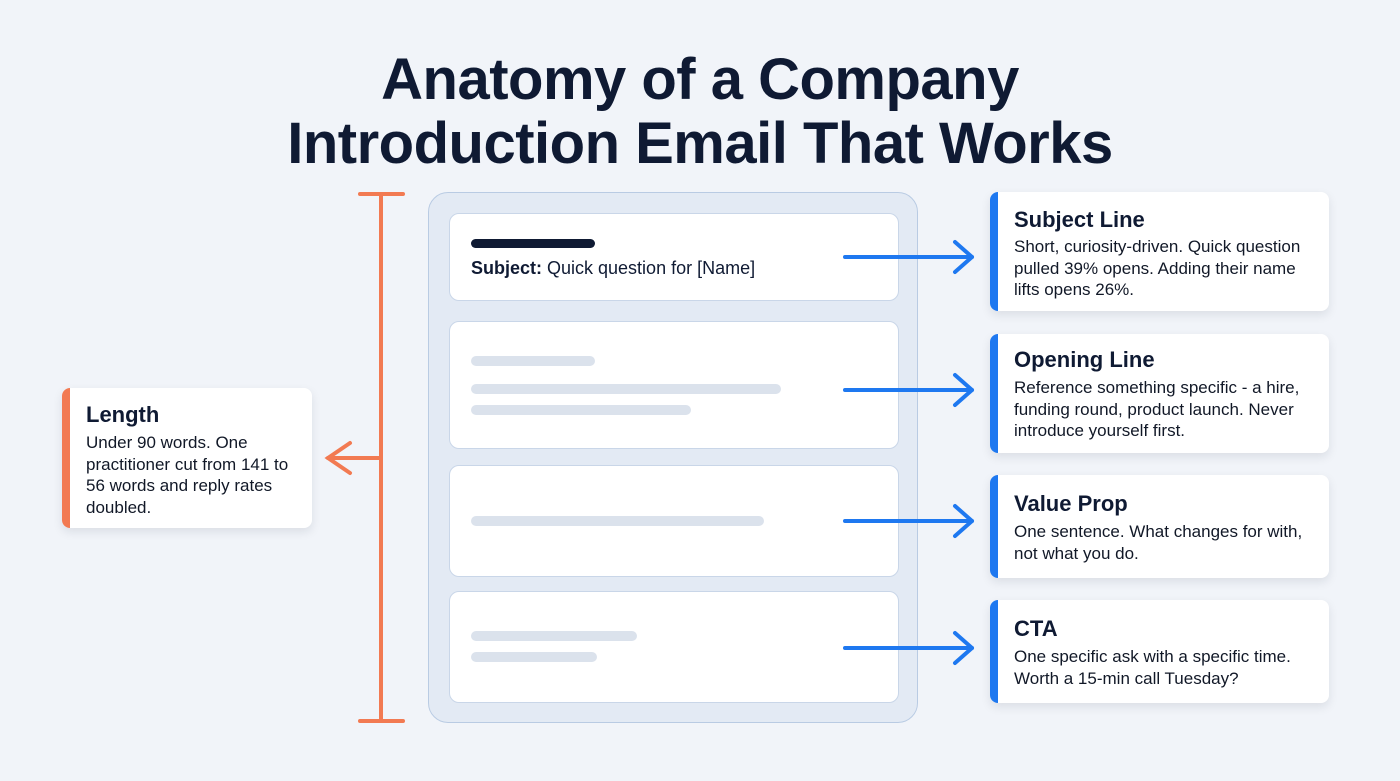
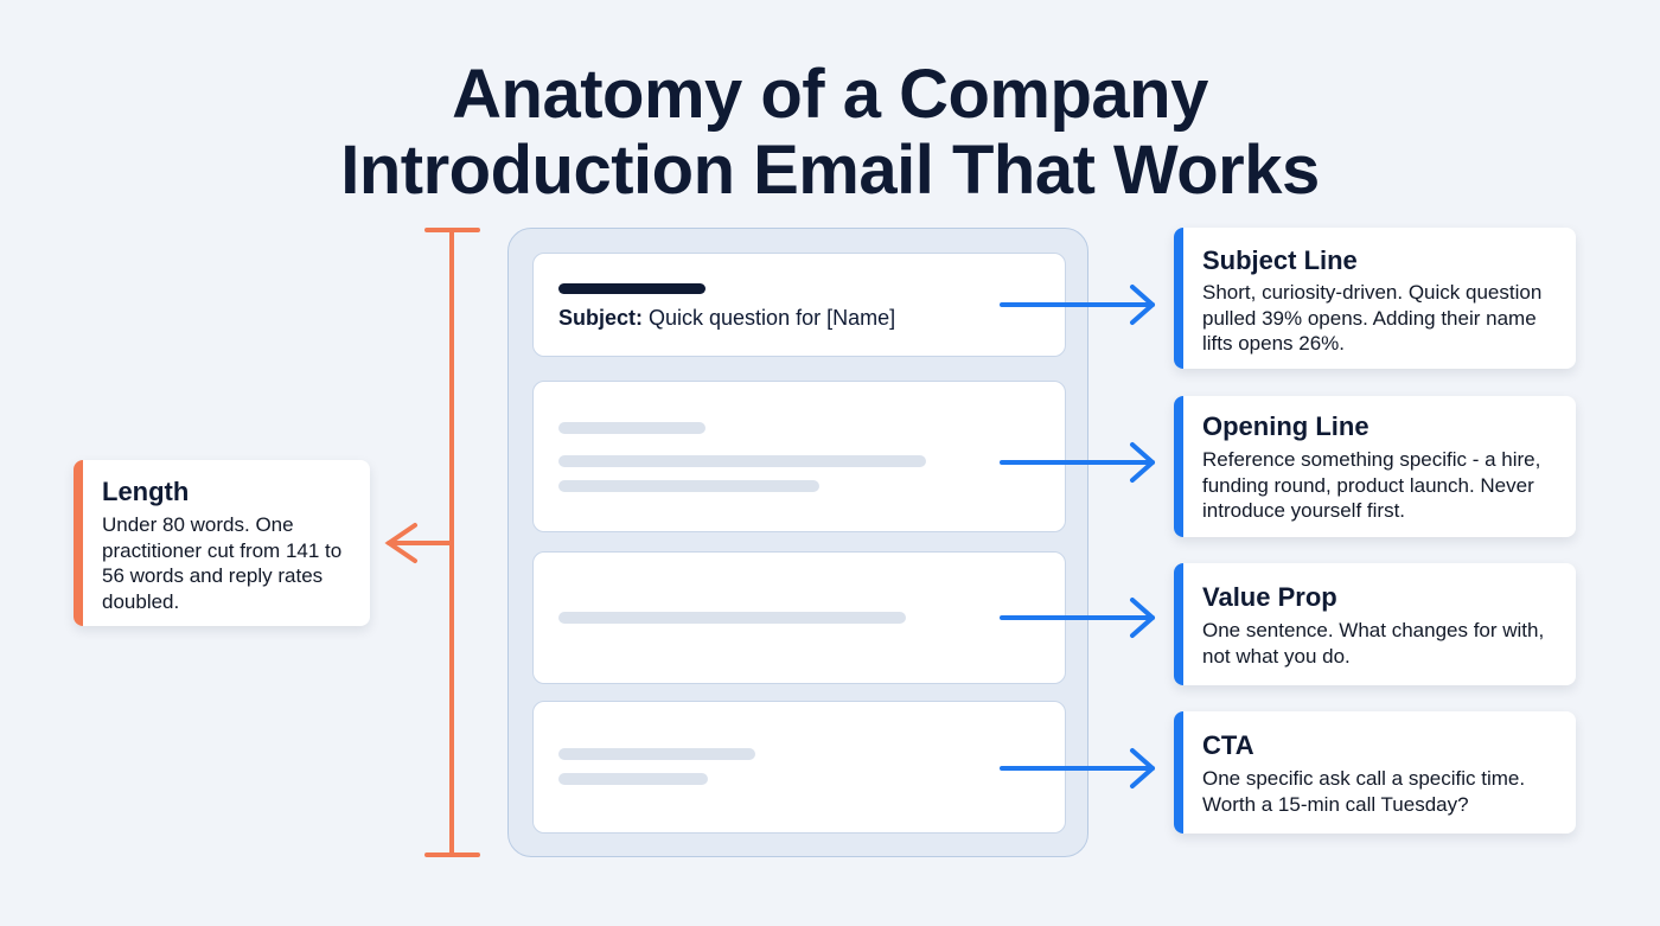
  Anatomy of a Company
  Introduction Email That Works
  Subject: Quick question for [Name]
  Length
- Under 90 words. One practitioner cut from 141 to 56 words and reply rates doubled.
+ Under 80 words. One practitioner cut from 141 to 56 words and reply rates doubled.
  Subject Line
  Short, curiosity-driven. Quick question pulled 39% opens. Adding their name lifts opens 26%.
  Opening Line
  Reference something specific - a hire, funding round, product launch. Never introduce yourself first.
  Value Prop
  One sentence. What changes for with, not what you do.
  CTA
- One specific ask with a specific time. Worth a 15-min call Tuesday?
+ One specific ask call a specific time. Worth a 15-min call Tuesday?
